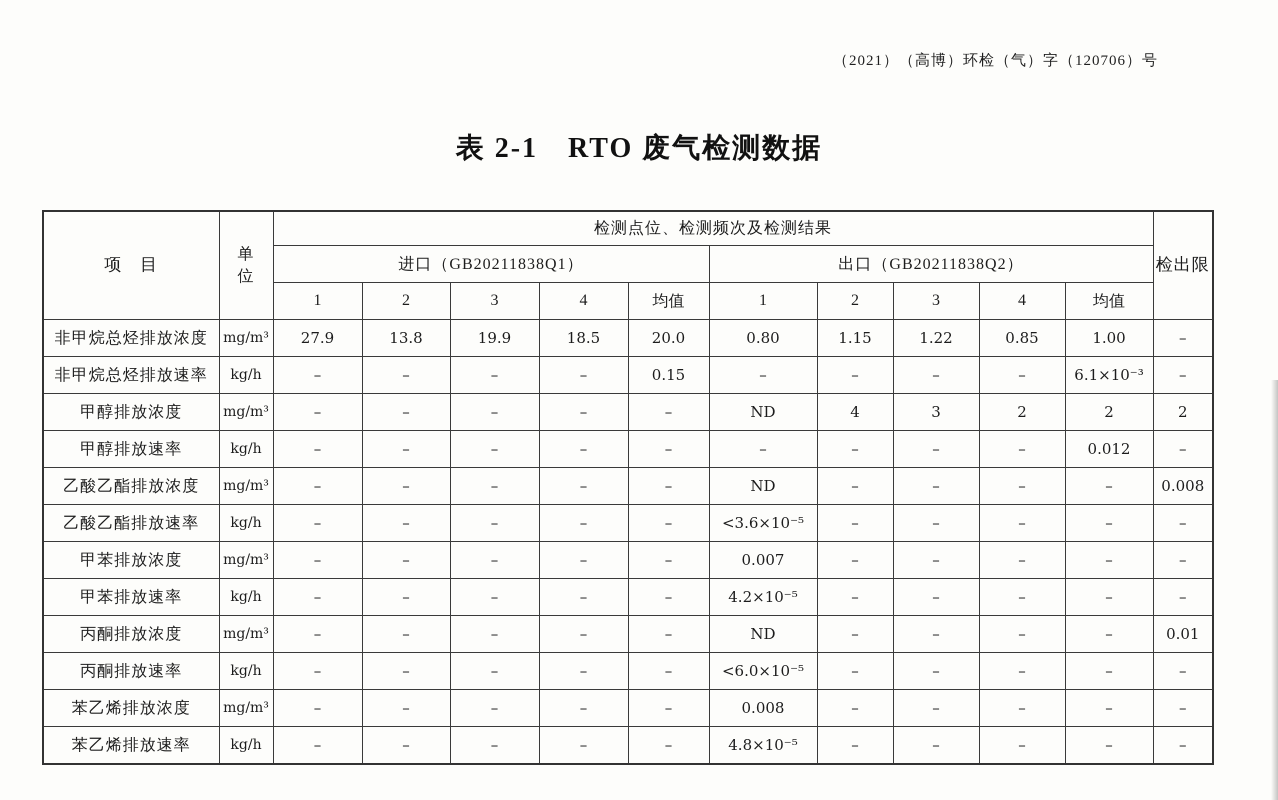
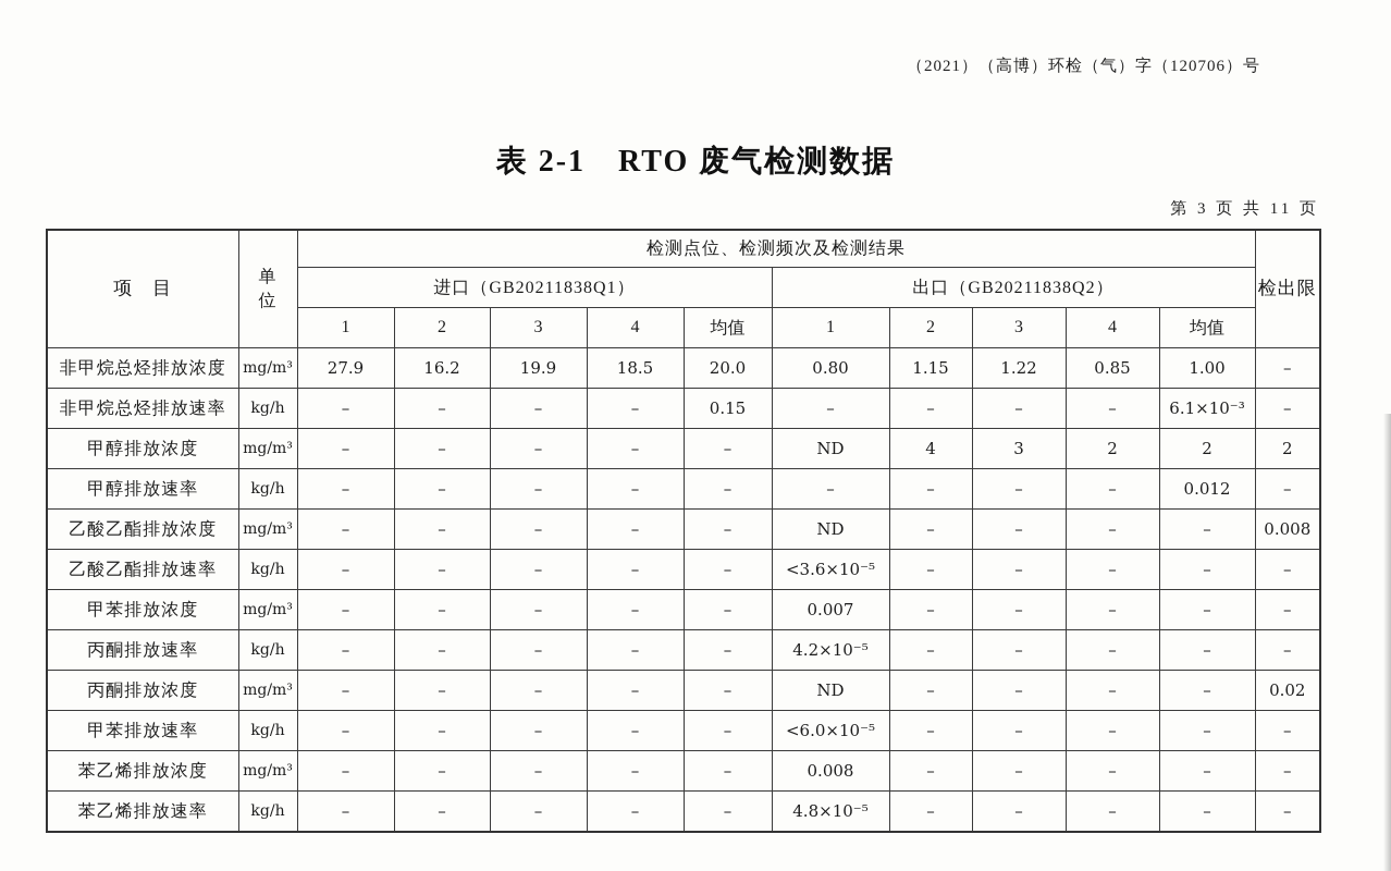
  （2021）（高博）环检（气）字（120706）号
  表 2-1 RTO 废气检测数据
+ 第 3 页 共 11 页
  项 目	单 位	检测点位、检测频次及检测结果	检出限
  进口（GB20211838Q1）	出口（GB20211838Q2）
  1	2	3	4	均值	1	2	3	4	均值
- 非甲烷总烃排放浓度	mg/m³	27.9	13.8	19.9	18.5	20.0	0.80	1.15	1.22	0.85	1.00	–
+ 非甲烷总烃排放浓度	mg/m³	27.9	16.2	19.9	18.5	20.0	0.80	1.15	1.22	0.85	1.00	–
  非甲烷总烃排放速率	kg/h	–	–	–	–	0.15	–	–	–	–	6.1×10⁻³	–
  甲醇排放浓度	mg/m³	–	–	–	–	–	ND	4	3	2	2	2
  甲醇排放速率	kg/h	–	–	–	–	–	–	–	–	–	0.012	–
  乙酸乙酯排放浓度	mg/m³	–	–	–	–	–	ND	–	–	–	–	0.008
  乙酸乙酯排放速率	kg/h	–	–	–	–	–	<3.6×10⁻⁵	–	–	–	–	–
  甲苯排放浓度	mg/m³	–	–	–	–	–	0.007	–	–	–	–	–
- 甲苯排放速率	kg/h	–	–	–	–	–	4.2×10⁻⁵	–	–	–	–	–
+ 丙酮排放速率	kg/h	–	–	–	–	–	4.2×10⁻⁵	–	–	–	–	–
- 丙酮排放浓度	mg/m³	–	–	–	–	–	ND	–	–	–	–	0.01
+ 丙酮排放浓度	mg/m³	–	–	–	–	–	ND	–	–	–	–	0.02
- 丙酮排放速率	kg/h	–	–	–	–	–	<6.0×10⁻⁵	–	–	–	–	–
+ 甲苯排放速率	kg/h	–	–	–	–	–	<6.0×10⁻⁵	–	–	–	–	–
  苯乙烯排放浓度	mg/m³	–	–	–	–	–	0.008	–	–	–	–	–
  苯乙烯排放速率	kg/h	–	–	–	–	–	4.8×10⁻⁵	–	–	–	–	–
